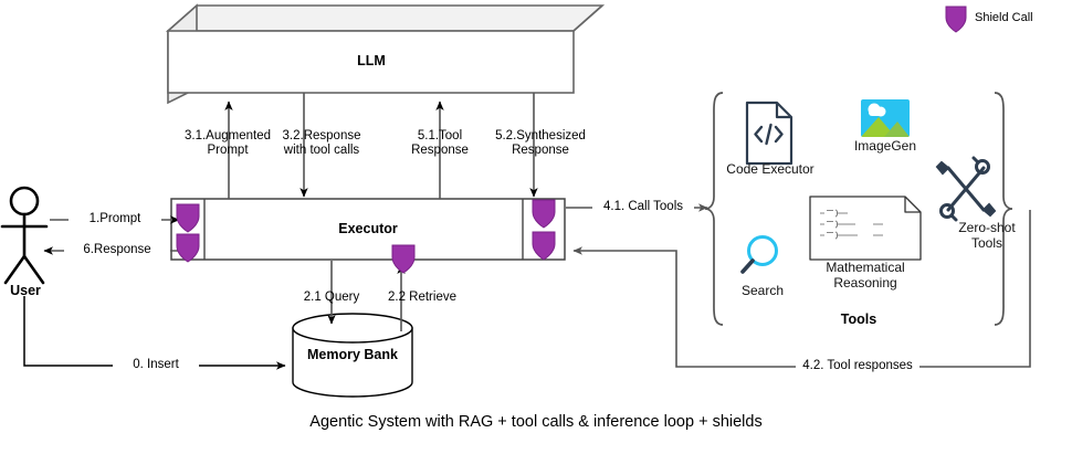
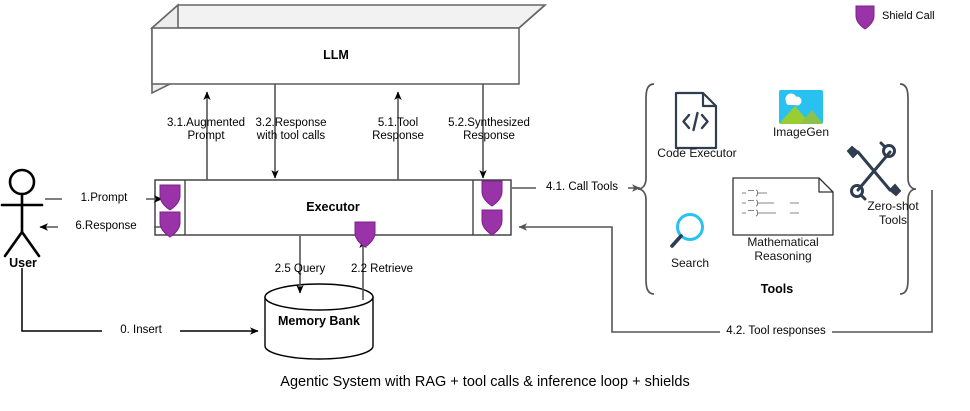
  LLM
  Executor
  Memory Bank
  User
  Tools
  3.1.Augmented
  Prompt
  3.2.Response
  with tool calls
  5.1.Tool
  Response
  5.2.Synthesized
  Response
  1.Prompt
  6.Response
- 2.1 Query
+ 2.5 Query
  2.2 Retrieve
  0. Insert
  4.1. Call Tools
  4.2. Tool responses
  Code Executor
  ImageGen
  Zero-shot
  Tools
  Mathematical
  Reasoning
  Search
  Shield Call
  Agentic System with RAG + tool calls & inference loop + shields
